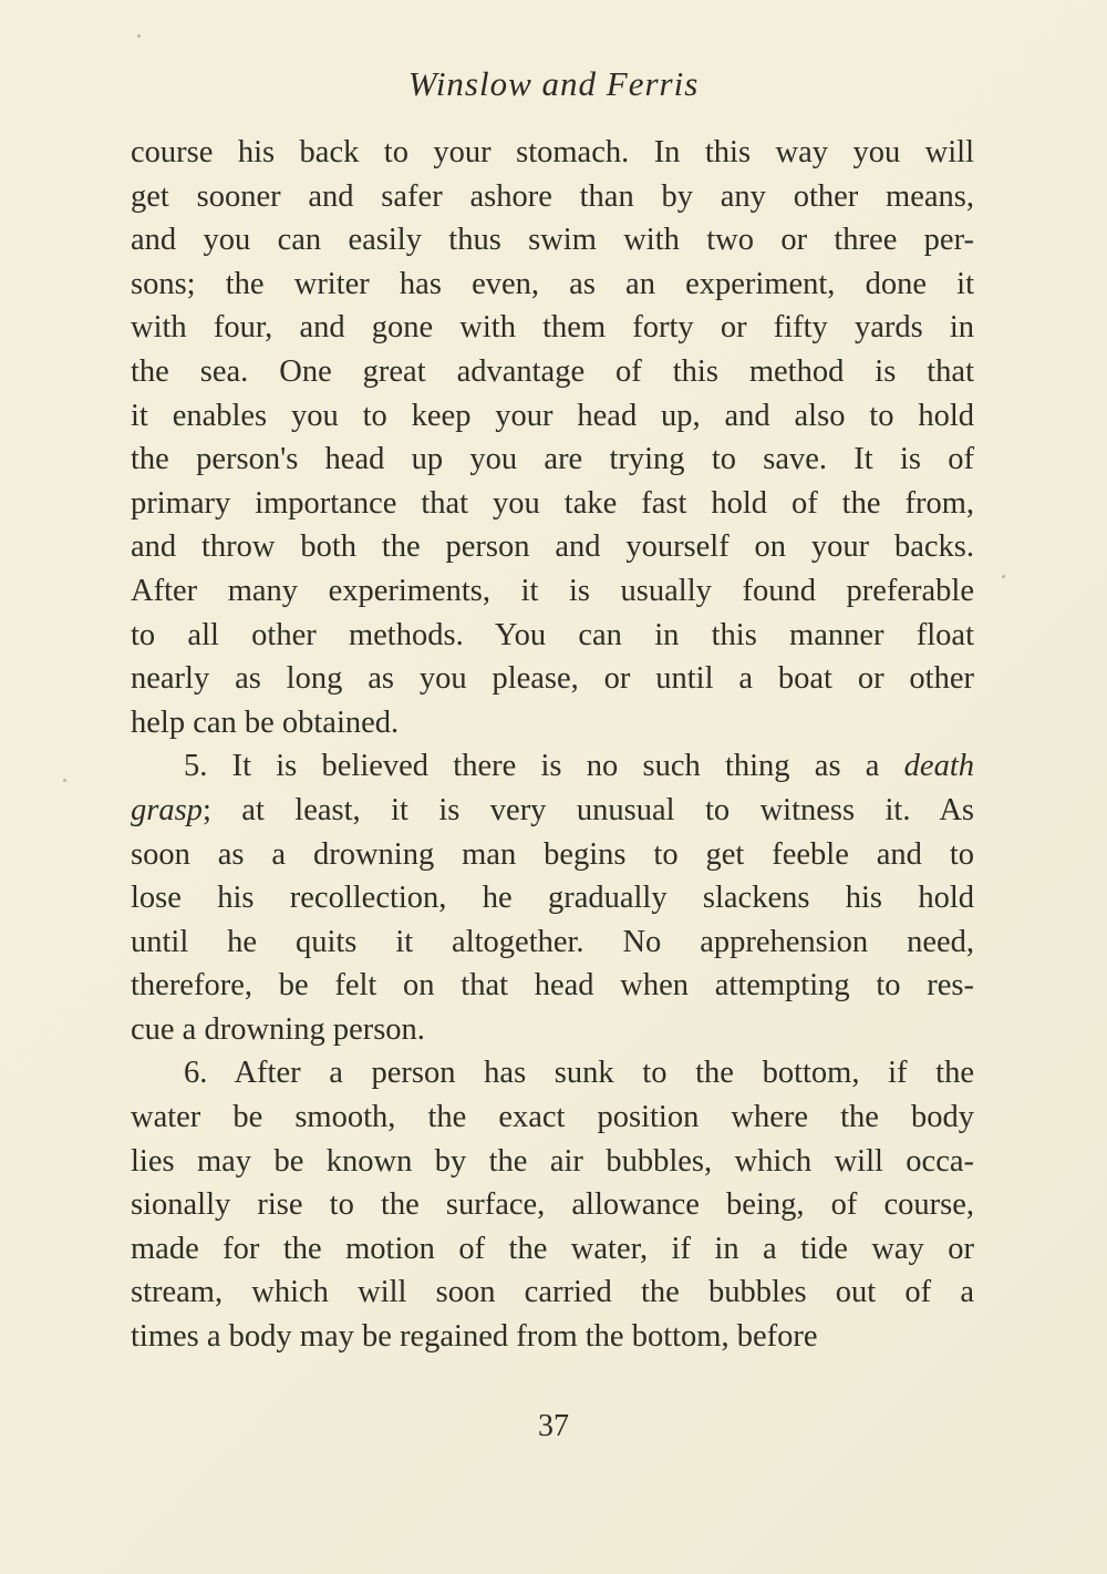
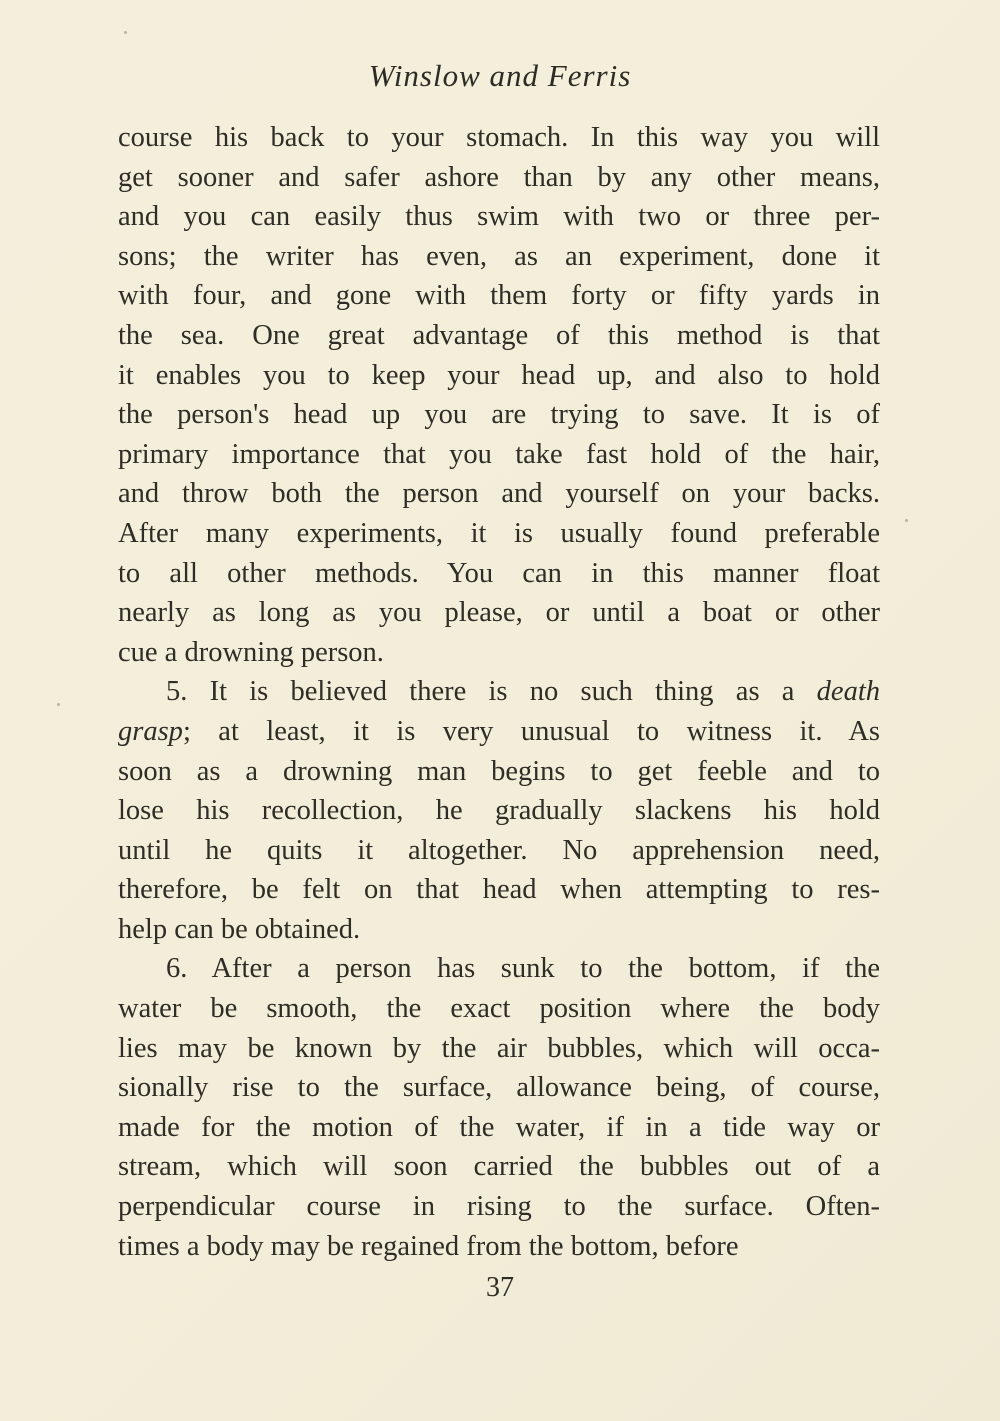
  Winslow and Ferris
  course his back to your stomach. In this way you will
  get sooner and safer ashore than by any other means,
  and you can easily thus swim with two or three per-
  sons; the writer has even, as an experiment, done it
  with four, and gone with them forty or fifty yards in
  the sea. One great advantage of this method is that
  it enables you to keep your head up, and also to hold
  the person's head up you are trying to save. It is of
- primary importance that you take fast hold of the from,
+ primary importance that you take fast hold of the hair,
  and throw both the person and yourself on your backs.
  After many experiments, it is usually found preferable
  to all other methods. You can in this manner float
  nearly as long as you please, or until a boat or other
- help can be obtained.
+ cue a drowning person.
  5. It is believed there is no such thing as a death
  grasp; at least, it is very unusual to witness it. As
  soon as a drowning man begins to get feeble and to
  lose his recollection, he gradually slackens his hold
  until he quits it altogether. No apprehension need,
  therefore, be felt on that head when attempting to res-
- cue a drowning person.
+ help can be obtained.
  6. After a person has sunk to the bottom, if the
  water be smooth, the exact position where the body
  lies may be known by the air bubbles, which will occa-
  sionally rise to the surface, allowance being, of course,
  made for the motion of the water, if in a tide way or
  stream, which will soon carried the bubbles out of a
+ perpendicular course in rising to the surface. Often-
  times a body may be regained from the bottom, before
  37
